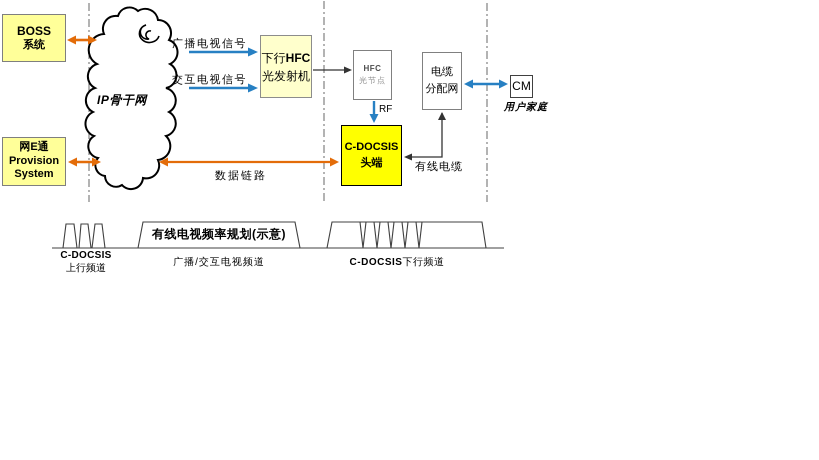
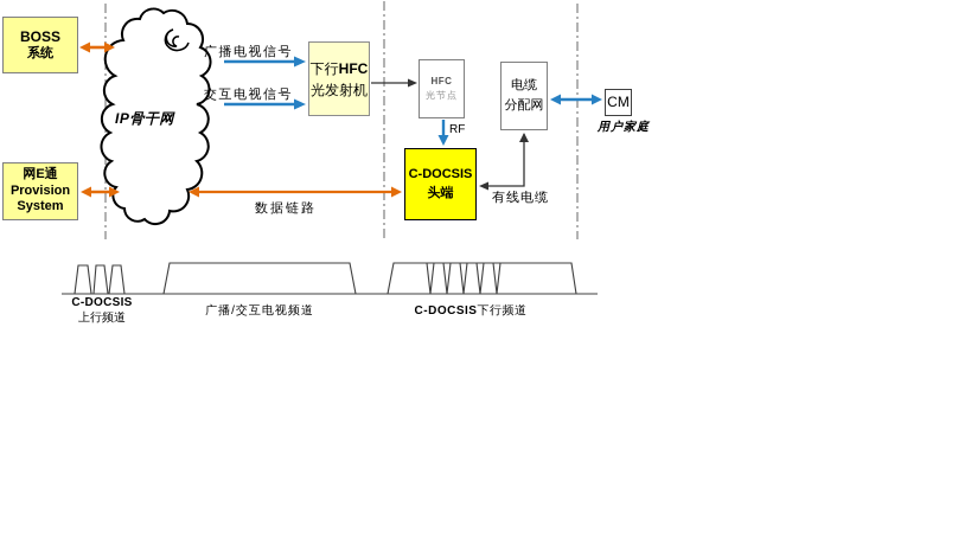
  BOSS
  系统
  网E通
  Provision
  System
  下行HFC
  光发射机
  HFC
  光节点
  电缆
  分配网
  CM
  C-DOCSIS
  头端
  IP骨干网
  广播电视信号
  交互电视信号
  RF
  有线电缆
  数据链路
  用户家庭
- 有线电视频率规划(示意)
  C-DOCSIS
  上行频道
  广播/交互电视频道
  C-DOCSIS下行频道
